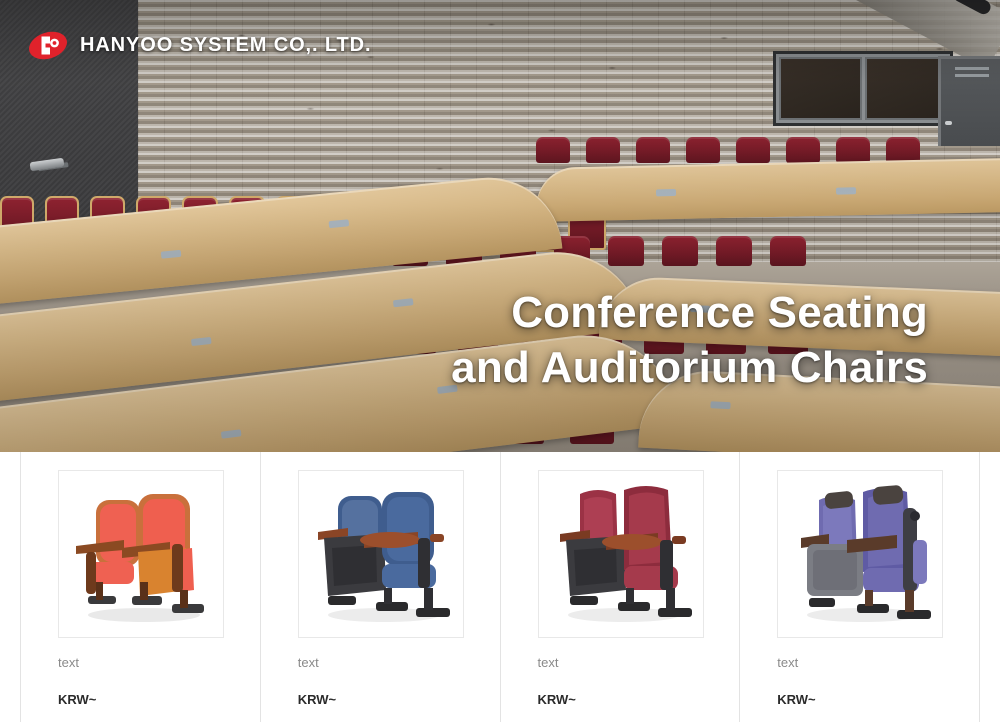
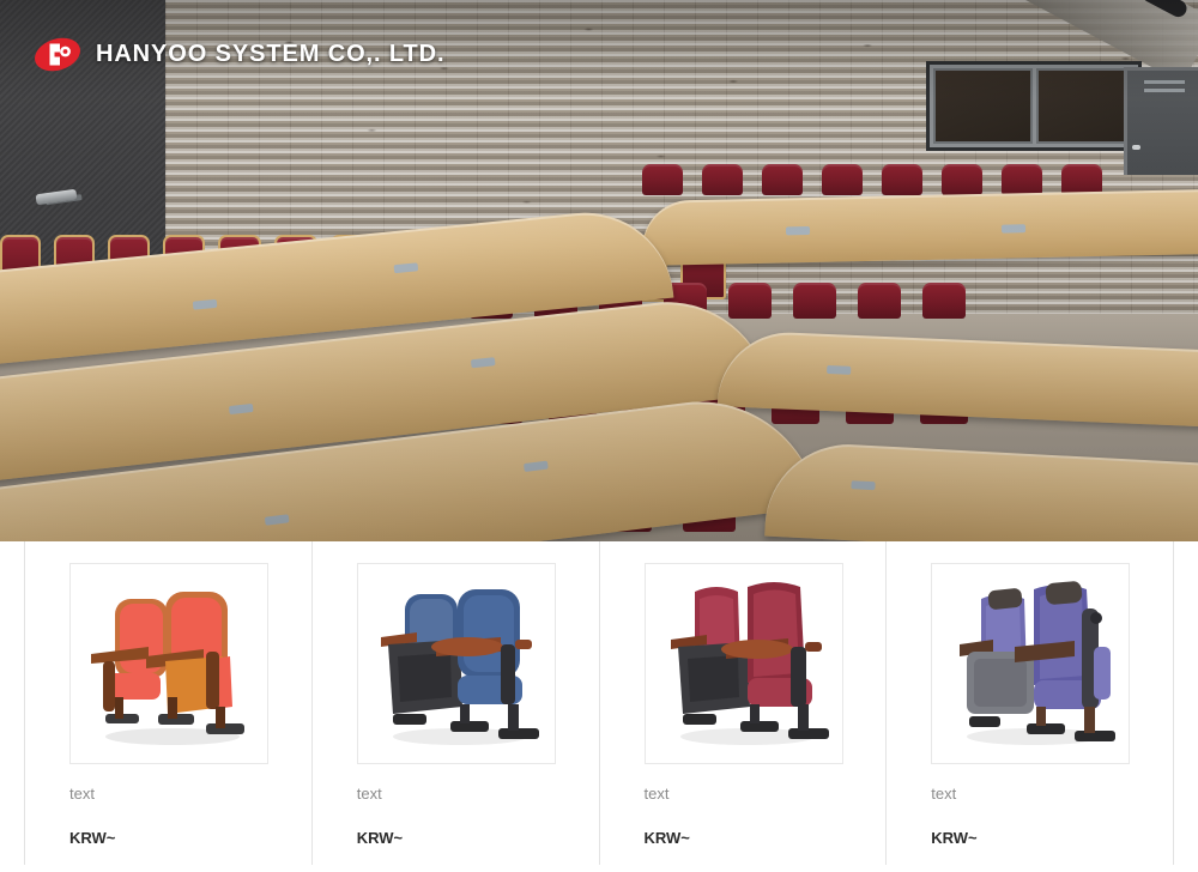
  HANYOO SYSTEM CO,. LTD.
- Conference Seating
- and Auditorium Chairs
  text
  KRW~
  text
  KRW~
  text
  KRW~
  text
  KRW~
